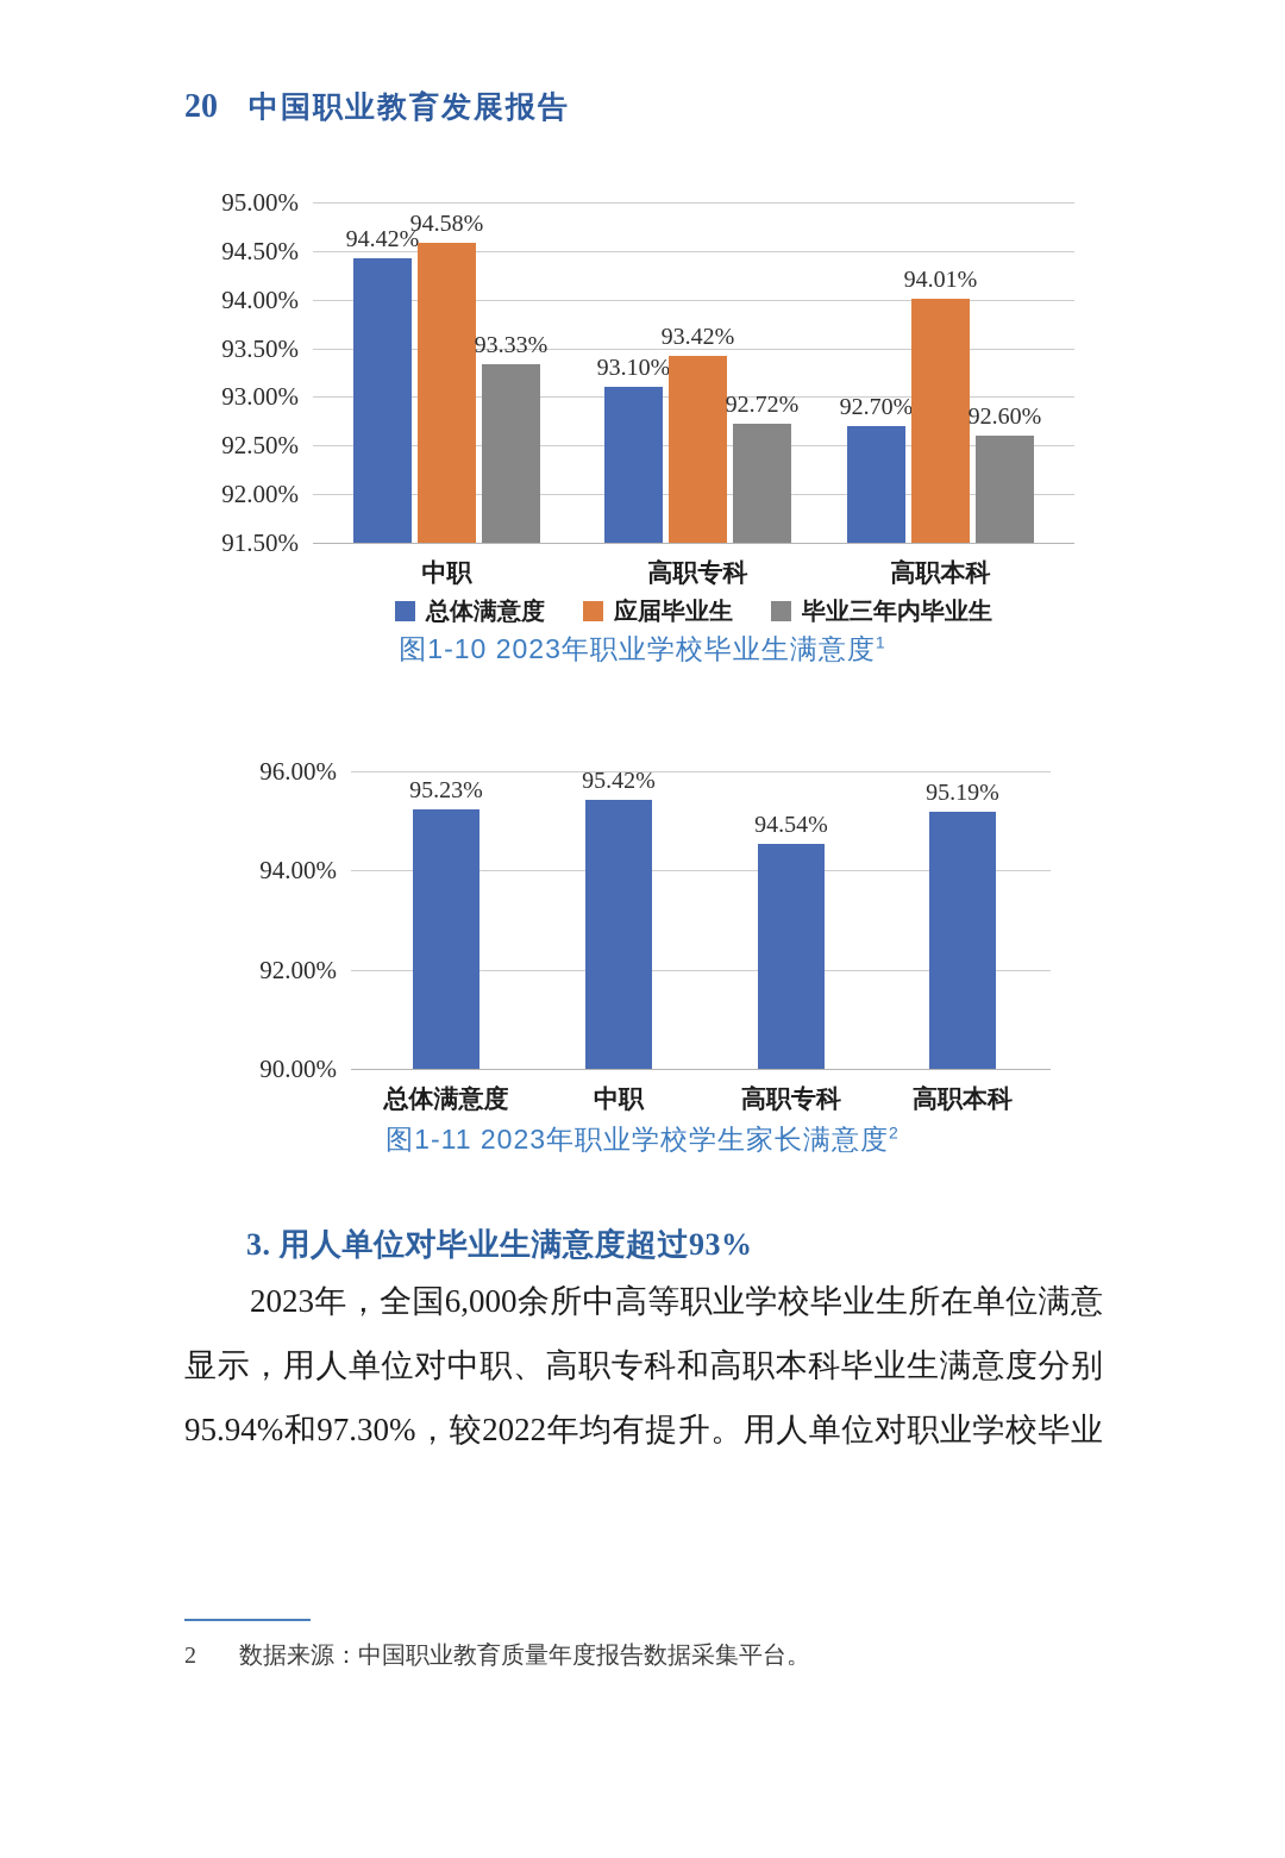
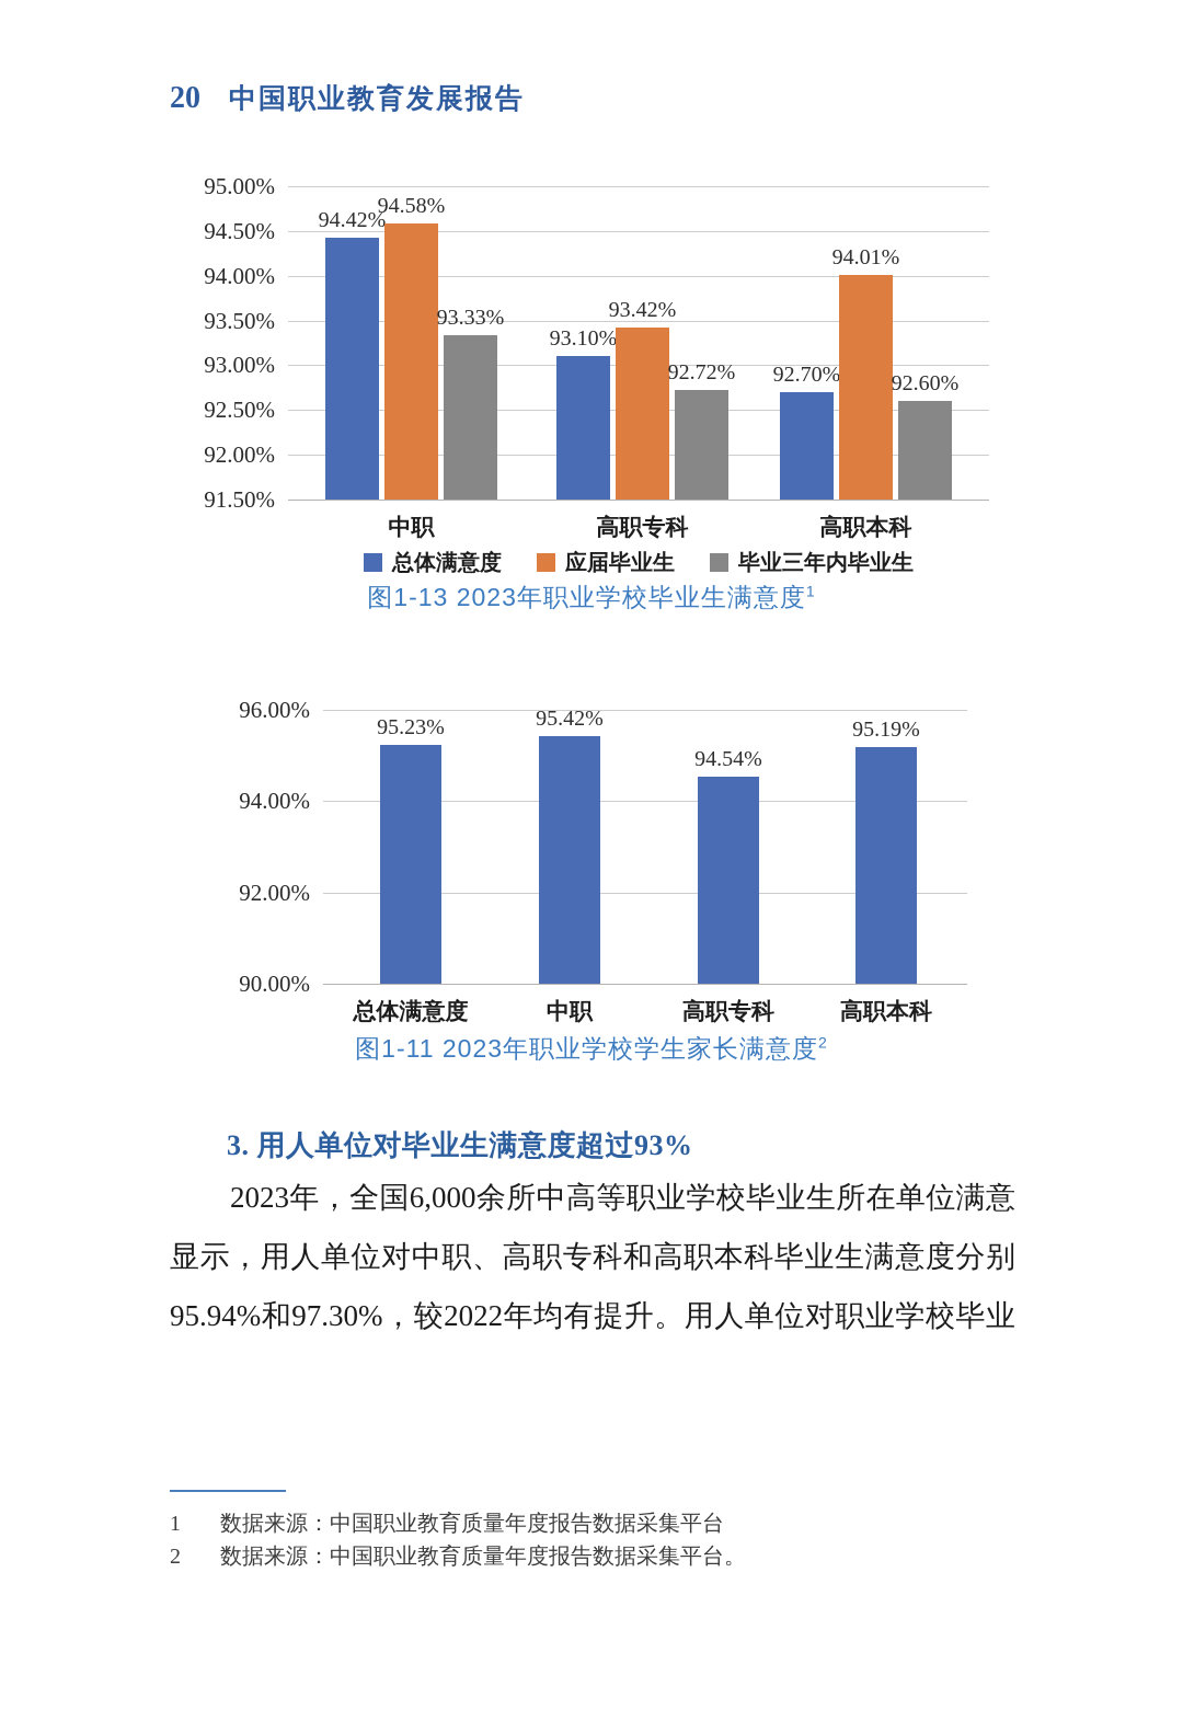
  20
  中国职业教育发展报告
  95.00%
  94.50%
  94.00%
  93.50%
  93.00%
  92.50%
  92.00%
  91.50%
  94.42%
  93.10%
  92.70%
  94.58%
  93.42%
  94.01%
  93.33%
  92.72%
  92.60%
  中职
  高职专科
  高职本科
  总体满意度
  应届毕业生
  毕业三年内毕业生
- 图1-10 2023年职业学校毕业生满意度1
+ 图1-13 2023年职业学校毕业生满意度1
  96.00%
  94.00%
  92.00%
  90.00%
  95.23%
  总体满意度
  95.42%
  中职
  94.54%
  高职专科
  95.19%
  高职本科
  图1-11 2023年职业学校学生家长满意度2
  3. 用人单位对毕业生满意度超过93%
  2023年，全国6,000余所中高等职业学校毕业生所在单位满意
  显示，用人单位对中职、高职专科和高职本科毕业生满意度分别
  95.94%和97.30%，较2022年均有提升。用人单位对职业学校毕业
+ 1
+ 数据来源：中国职业教育质量年度报告数据采集平台
  2
  数据来源：中国职业教育质量年度报告数据采集平台。
